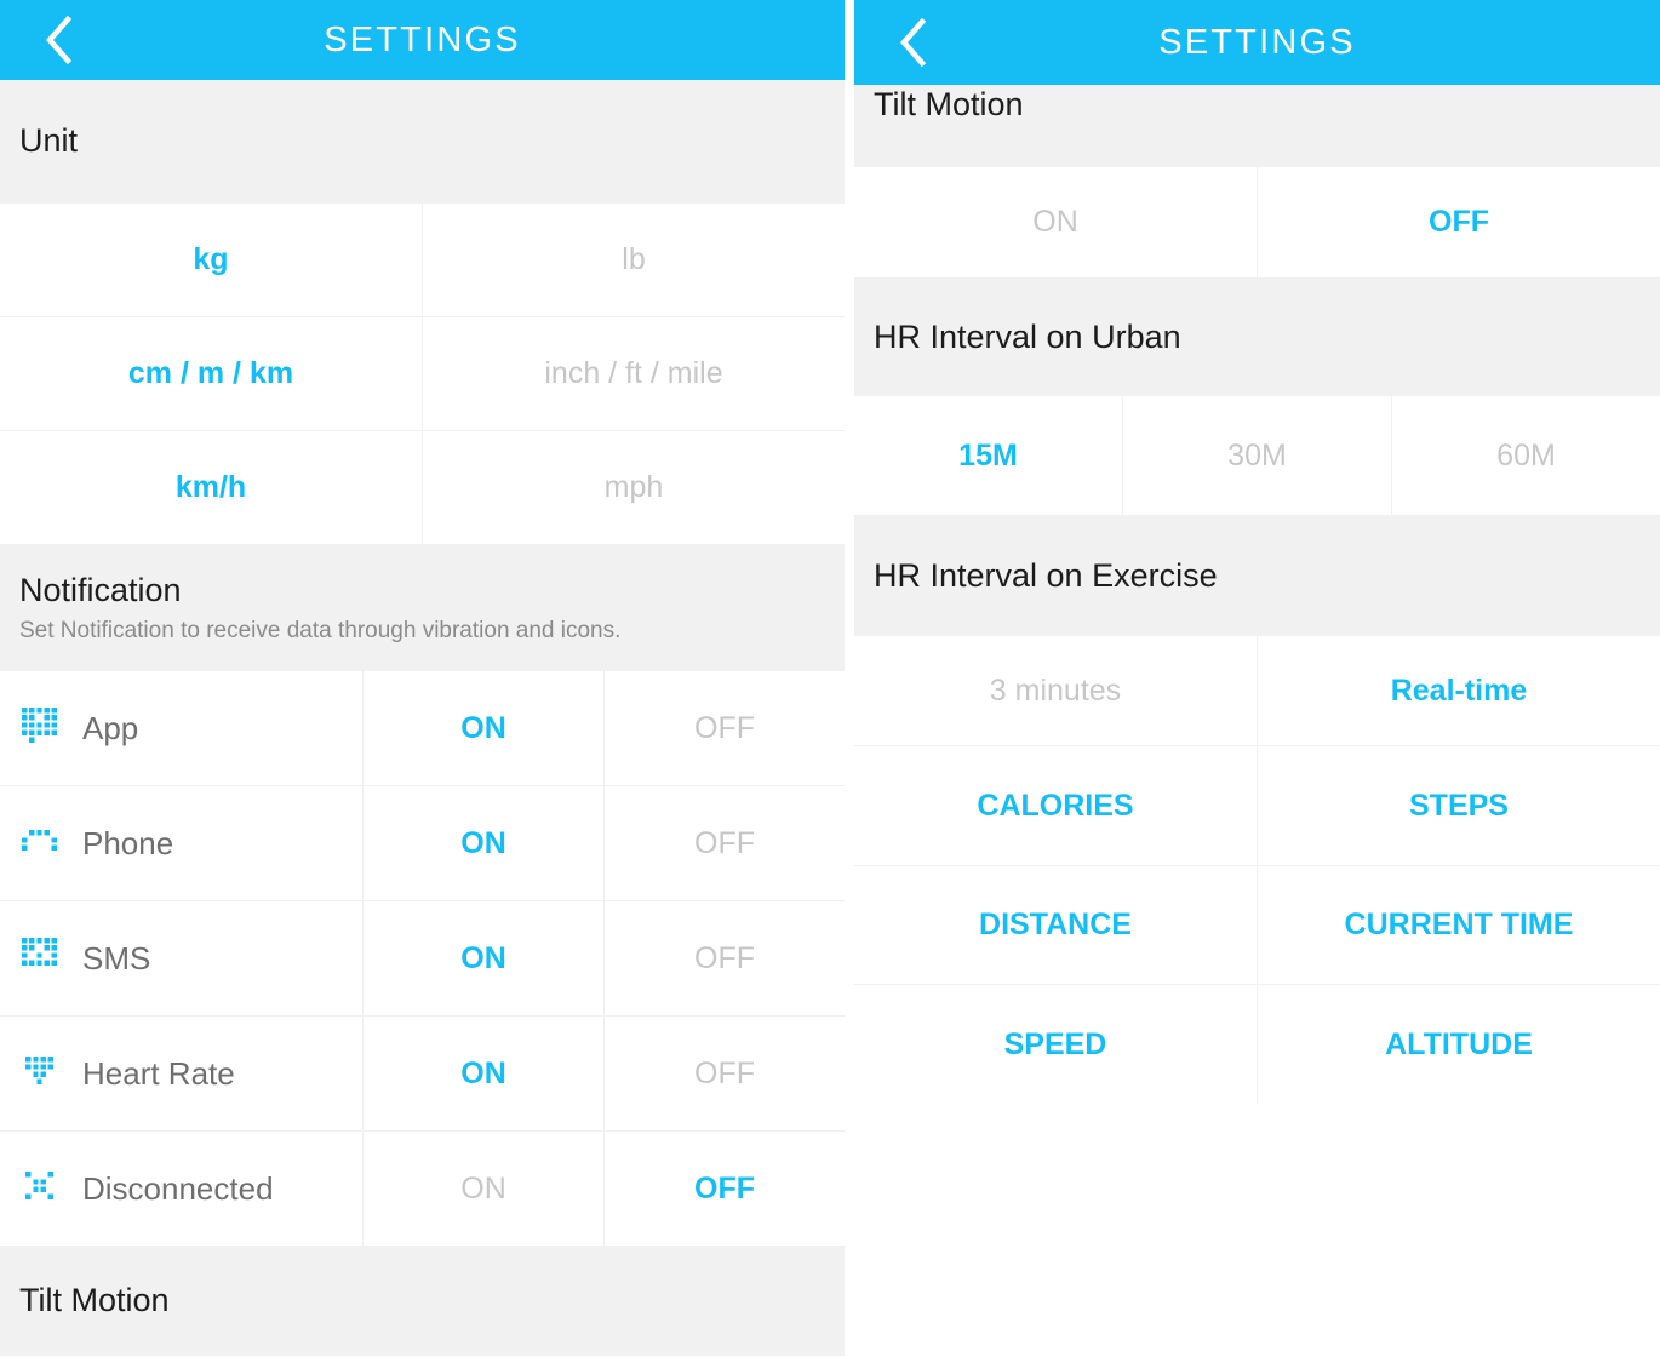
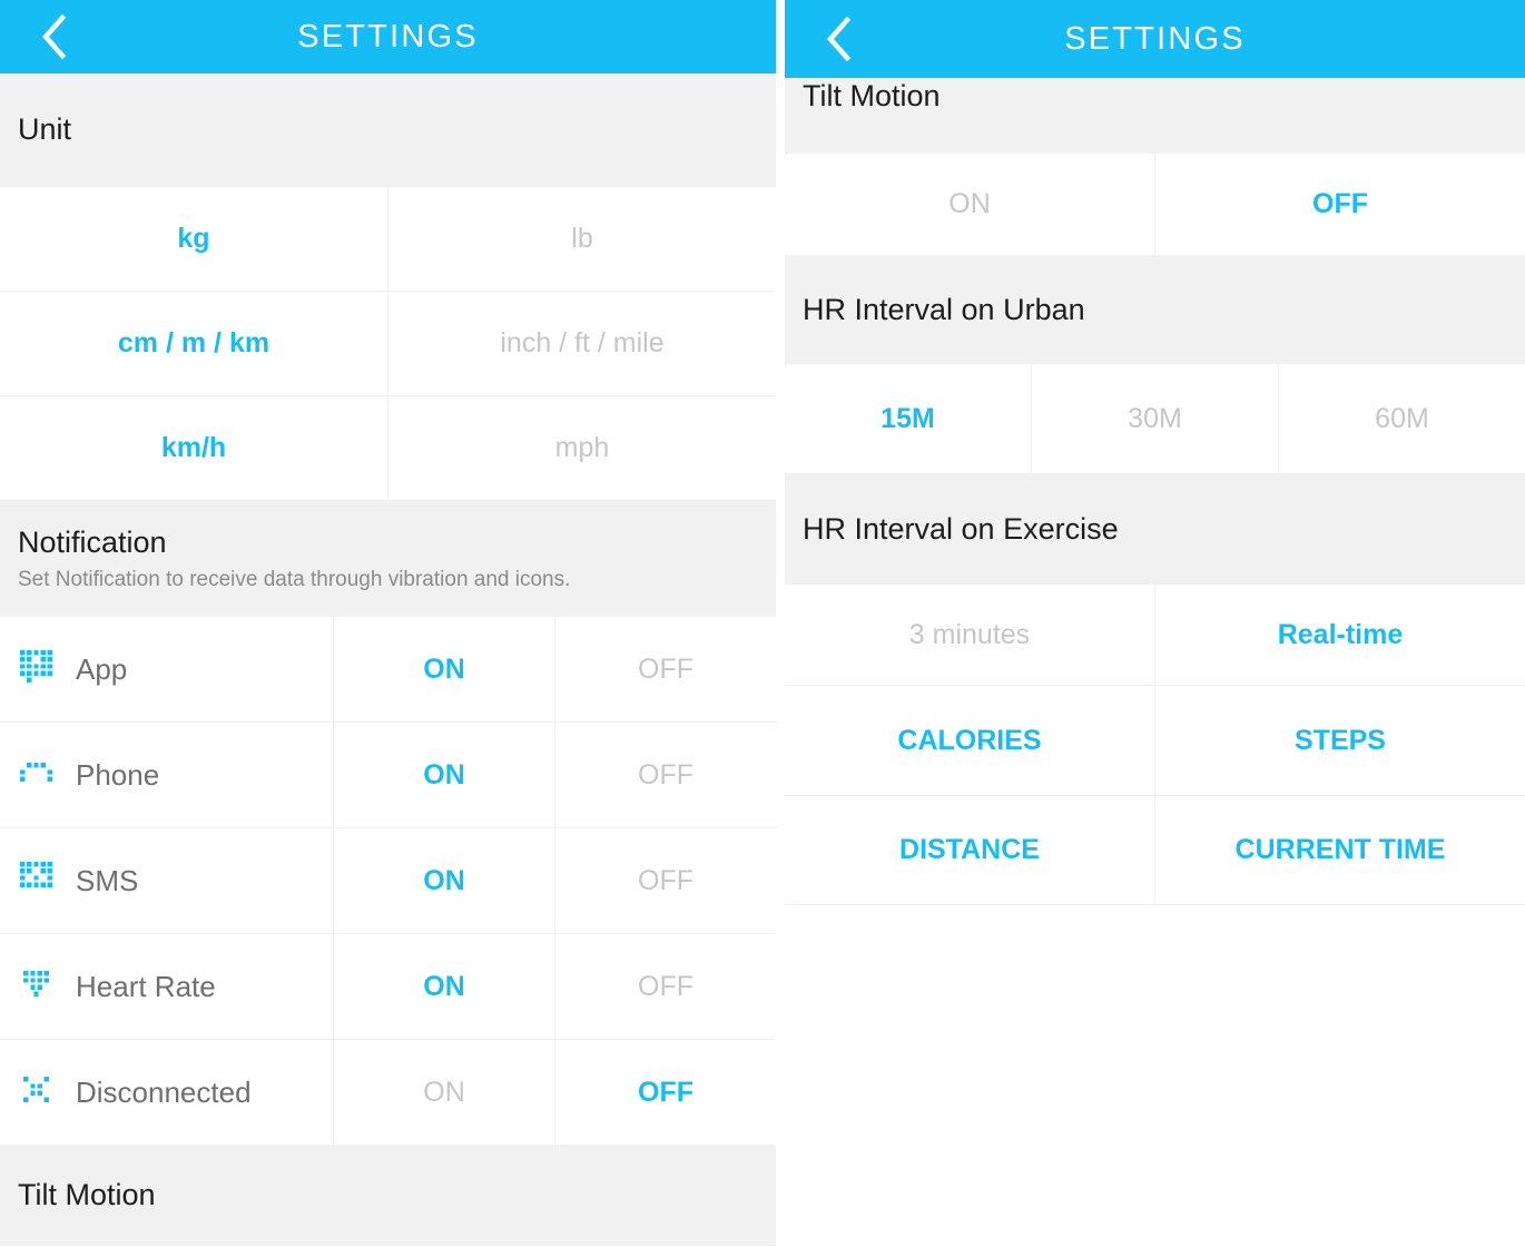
  SETTINGS
  Unit
  kg
  lb
  cm / m / km
  inch / ft / mile
  km/h
  mph
  Notification
  Set Notification to receive data through vibration and icons.
  App
  ON
  OFF
  Phone
  ON
  OFF
  SMS
  ON
  OFF
  Heart Rate
  ON
  OFF
  Disconnected
  ON
  OFF
  Tilt Motion
  SETTINGS
  Tilt Motion
  ON
  OFF
  HR Interval on Urban
  15M
  30M
  60M
  HR Interval on Exercise
  3 minutes
  Real-time
  CALORIES
  STEPS
  DISTANCE
  CURRENT TIME
- SPEED
- ALTITUDE
